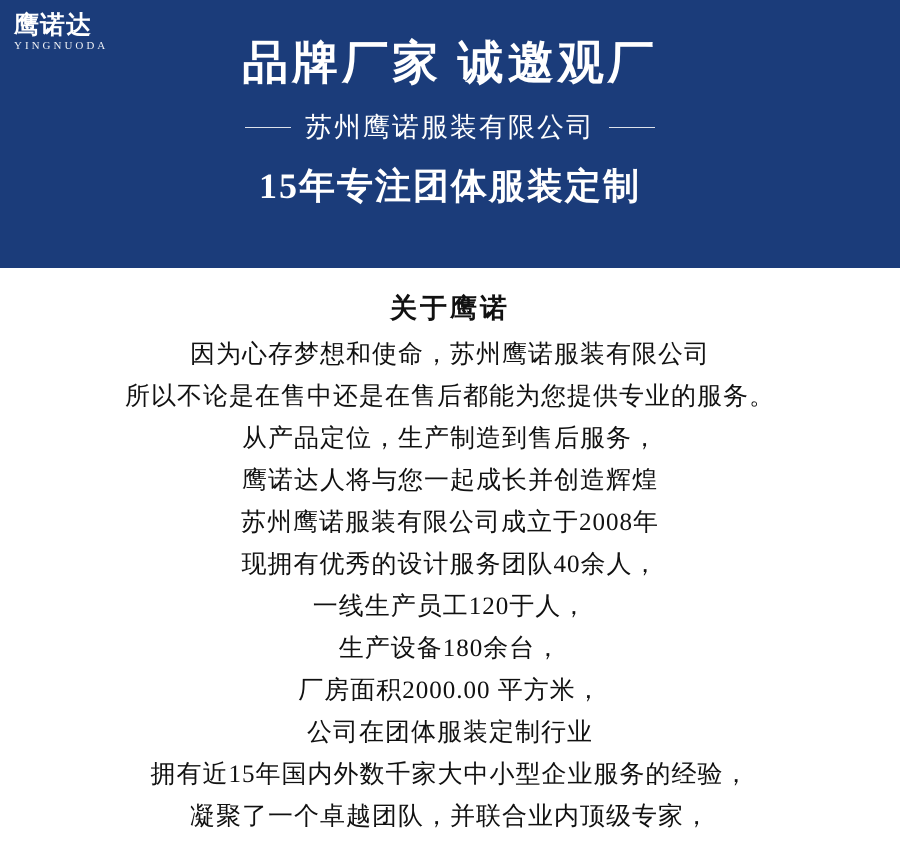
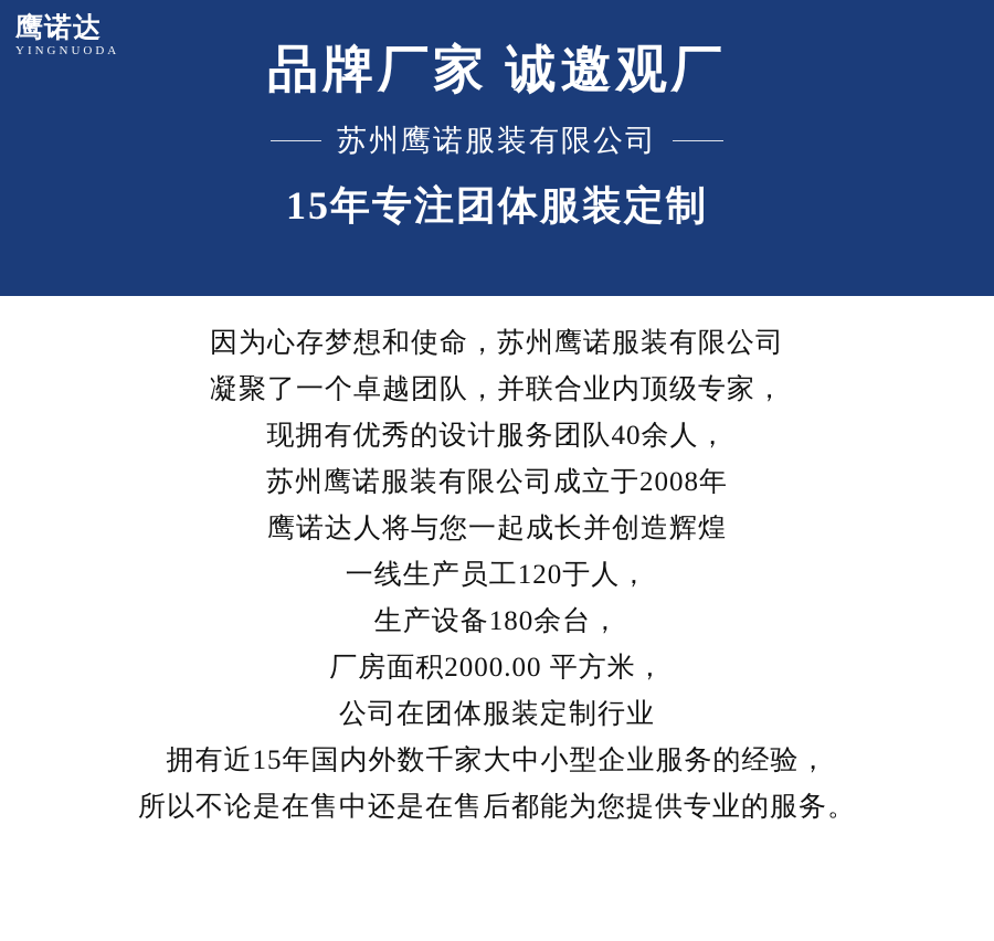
  鹰诺达
  YINGNUODA
  品牌厂家 诚邀观厂
  苏州鹰诺服装有限公司
  15年专注团体服装定制
- 关于鹰诺
  因为心存梦想和使命，苏州鹰诺服装有限公司
- 所以不论是在售中还是在售后都能为您提供专业的服务。
+ 凝聚了一个卓越团队，并联合业内顶级专家，
- 从产品定位，生产制造到售后服务，
- 鹰诺达人将与您一起成长并创造辉煌
+ 现拥有优秀的设计服务团队40余人，
  苏州鹰诺服装有限公司成立于2008年
- 现拥有优秀的设计服务团队40余人，
+ 鹰诺达人将与您一起成长并创造辉煌
  一线生产员工120于人，
  生产设备180余台，
  厂房面积2000.00 平方米，
  公司在团体服装定制行业
  拥有近15年国内外数千家大中小型企业服务的经验，
- 凝聚了一个卓越团队，并联合业内顶级专家，
+ 所以不论是在售中还是在售后都能为您提供专业的服务。
